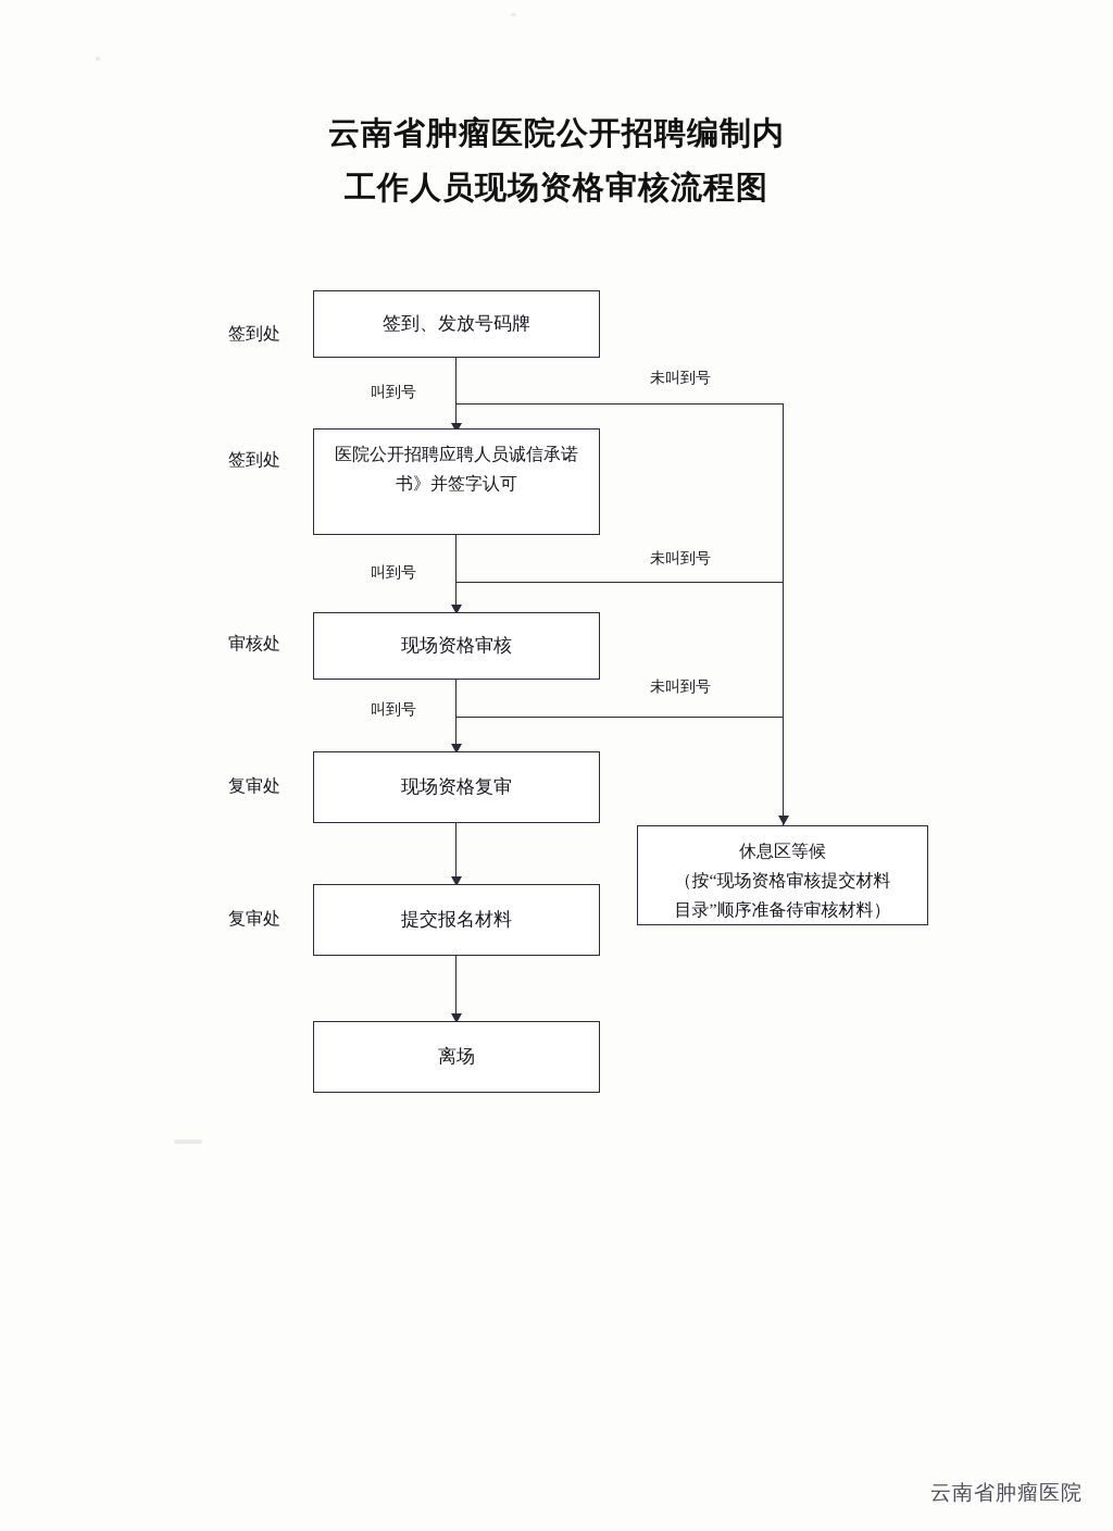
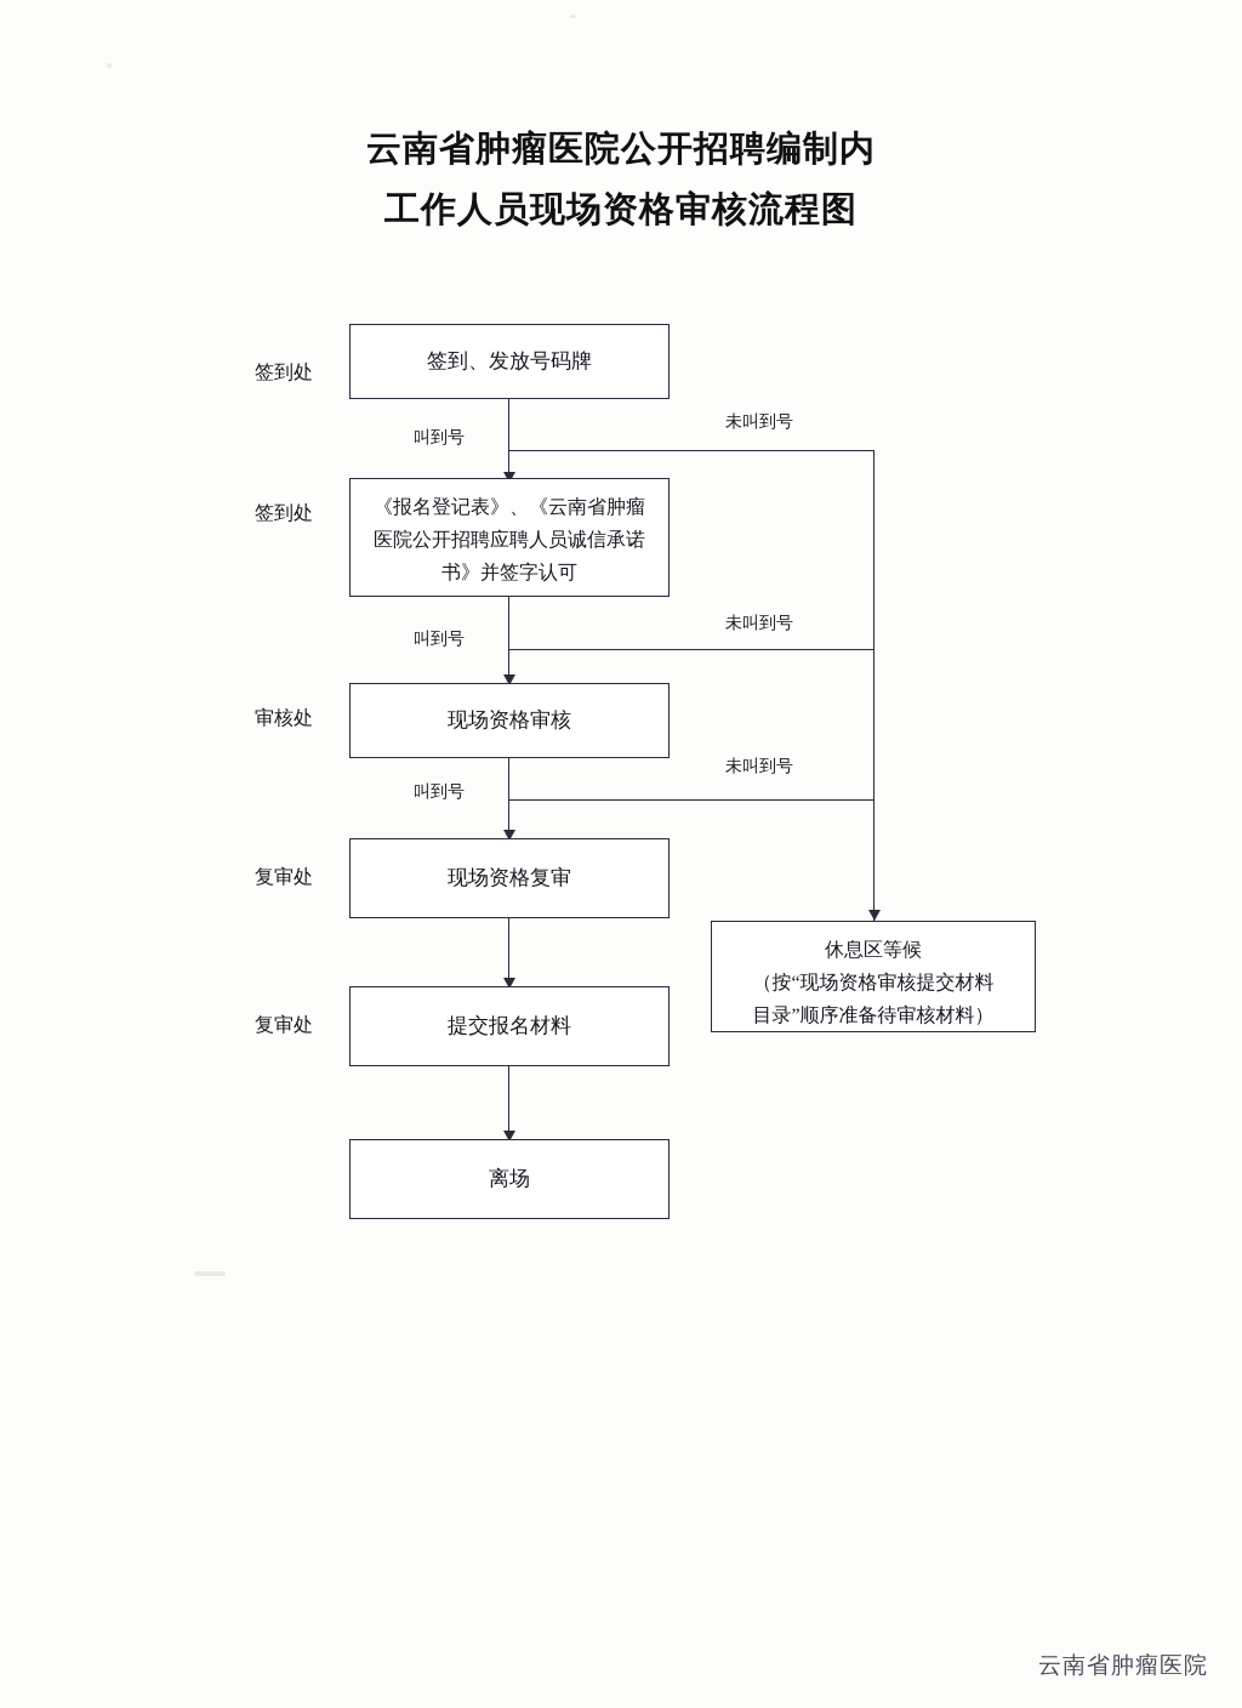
  云南省肿瘤医院公开招聘编制内
  工作人员现场资格审核流程图
  签到处
  签到处
  审核处
  复审处
  复审处
  签到、发放号码牌
  叫到号
  未叫到号
+ 《报名登记表》、《云南省肿瘤
  医院公开招聘应聘人员诚信承诺
  书》并签字认可
  叫到号
  未叫到号
  现场资格审核
  叫到号
  未叫到号
  现场资格复审
  提交报名材料
  离场
  休息区等候
  （按“现场资格审核提交材料
  目录”顺序准备待审核材料）
  云南省肿瘤医院
